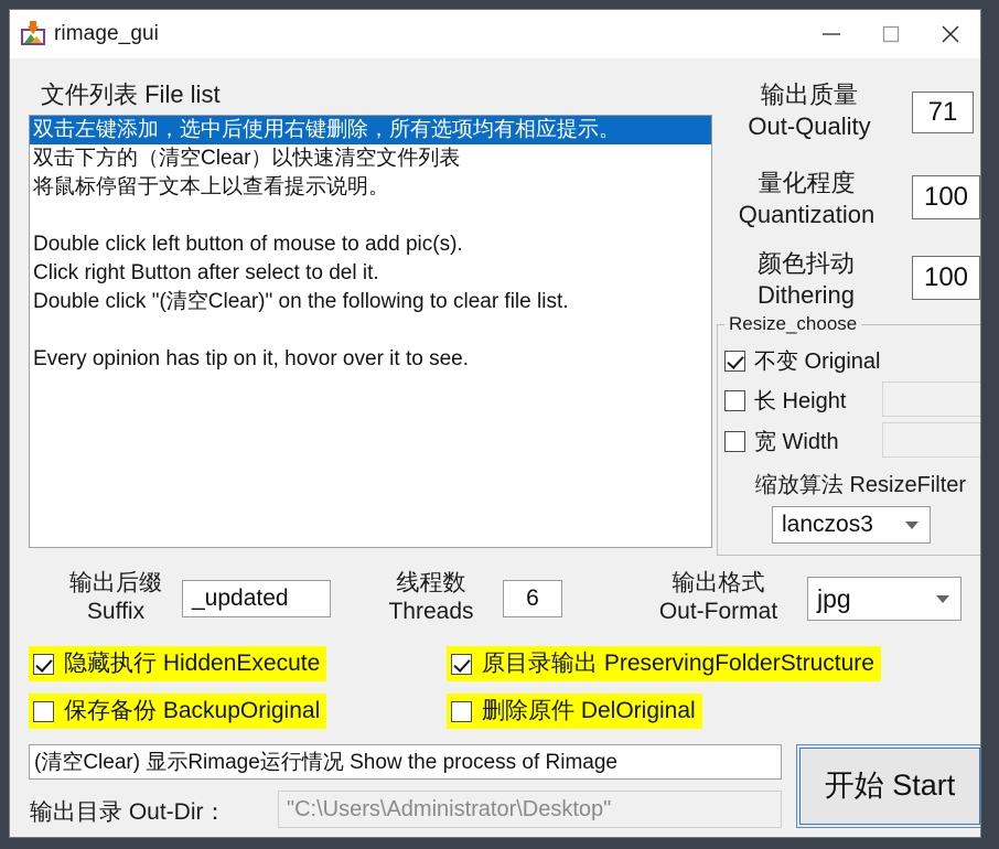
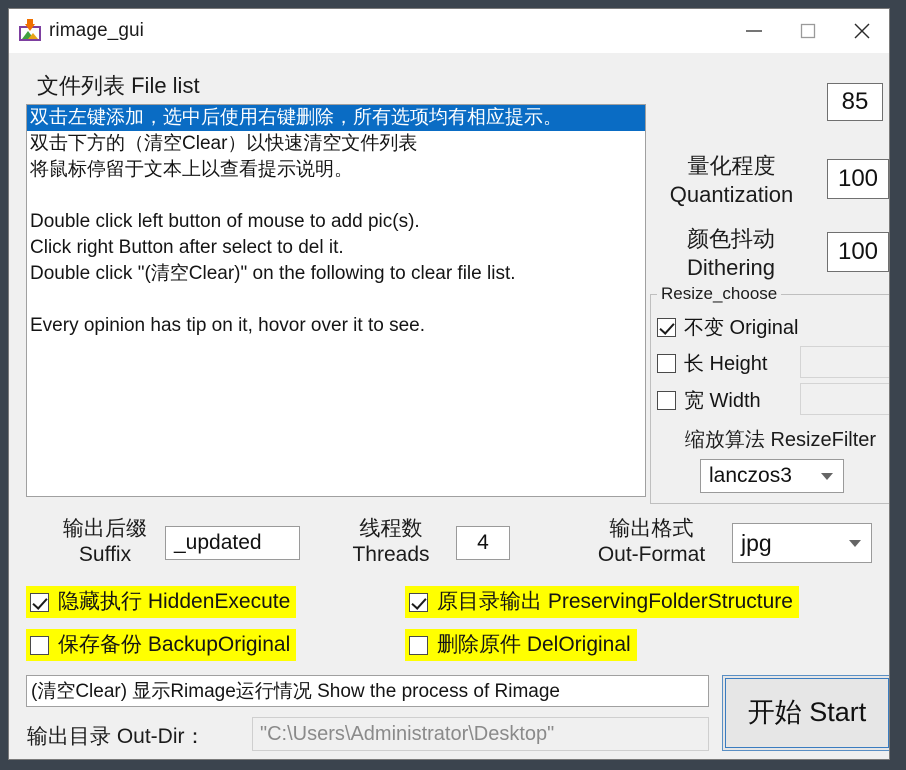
  rimage_gui
  文件列表 File list
  双击左键添加，选中后使用右键删除，所有选项均有相应提示。
  双击下方的（清空Clear）以快速清空文件列表
  将鼠标停留于文本上以查看提示说明。
  Double click left button of mouse to add pic(s).
  Click right Button after select to del it.
  Double click "(清空Clear)" on the following to clear file list.
  Every opinion has tip on it, hovor over it to see.
- 输出质量
- Out-Quality
- 71
+ 85
  量化程度
  Quantization
  100
  颜色抖动
  Dithering
  100
  Resize_choose
  不变 Original
  长 Height
  宽 Width
  缩放算法 ResizeFilter
  lanczos3
  输出后缀
  Suffix
  _updated
  线程数
  Threads
- 6
+ 4
  输出格式
  Out-Format
  jpg
  隐藏执行 HiddenExecute
  原目录输出 PreservingFolderStructure
  保存备份 BackupOriginal
  删除原件 DelOriginal
  (清空Clear) 显示Rimage运行情况 Show the process of Rimage
  输出目录 Out-Dir：
  "C:\Users\Administrator\Desktop"
  开始 Start
